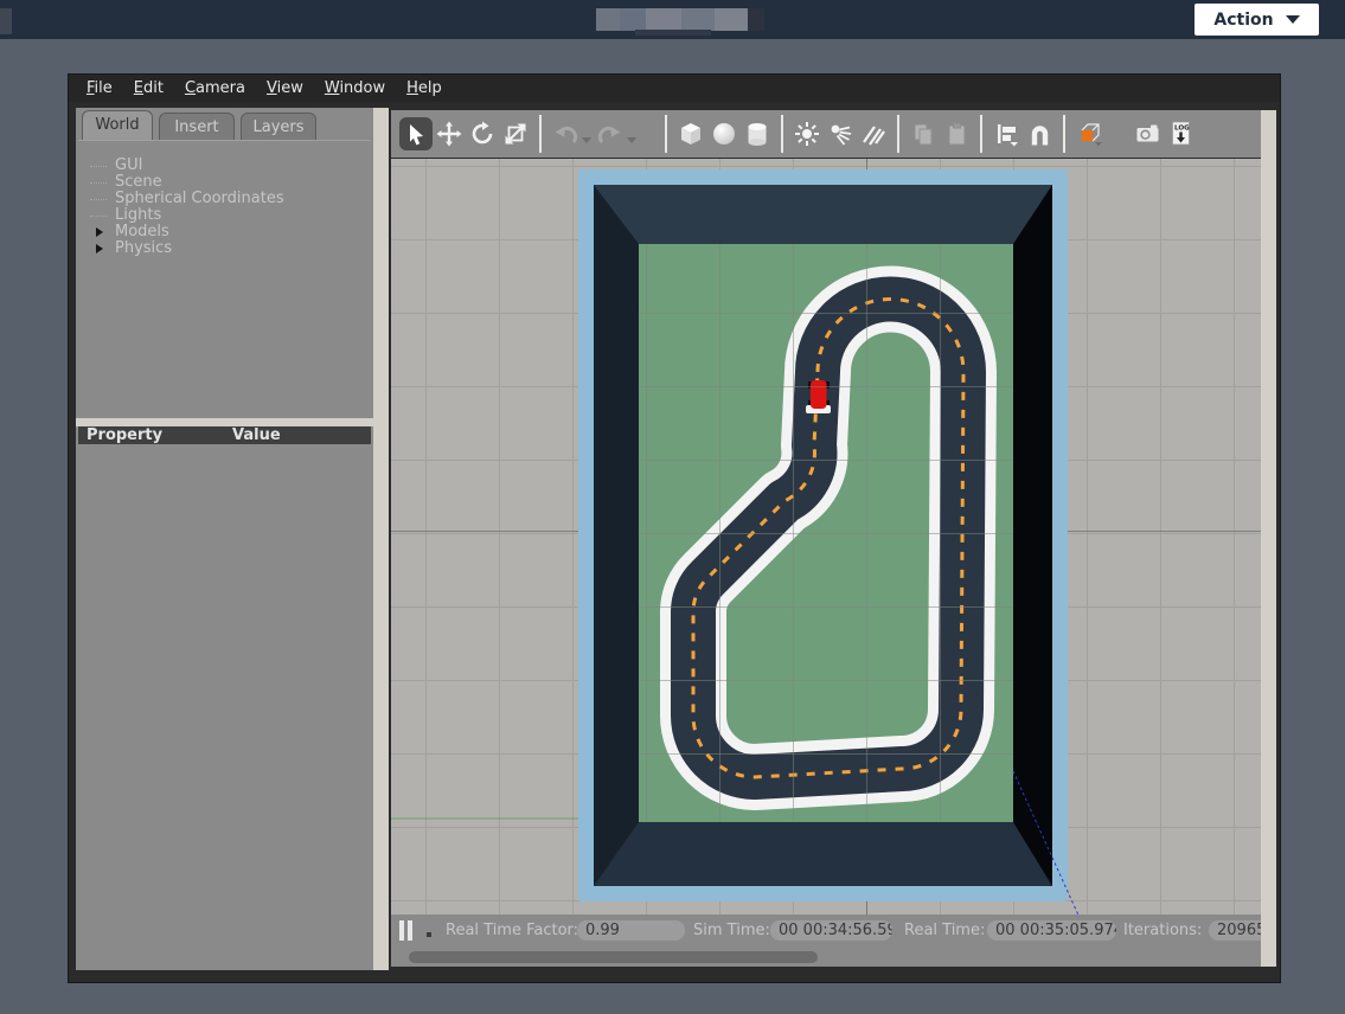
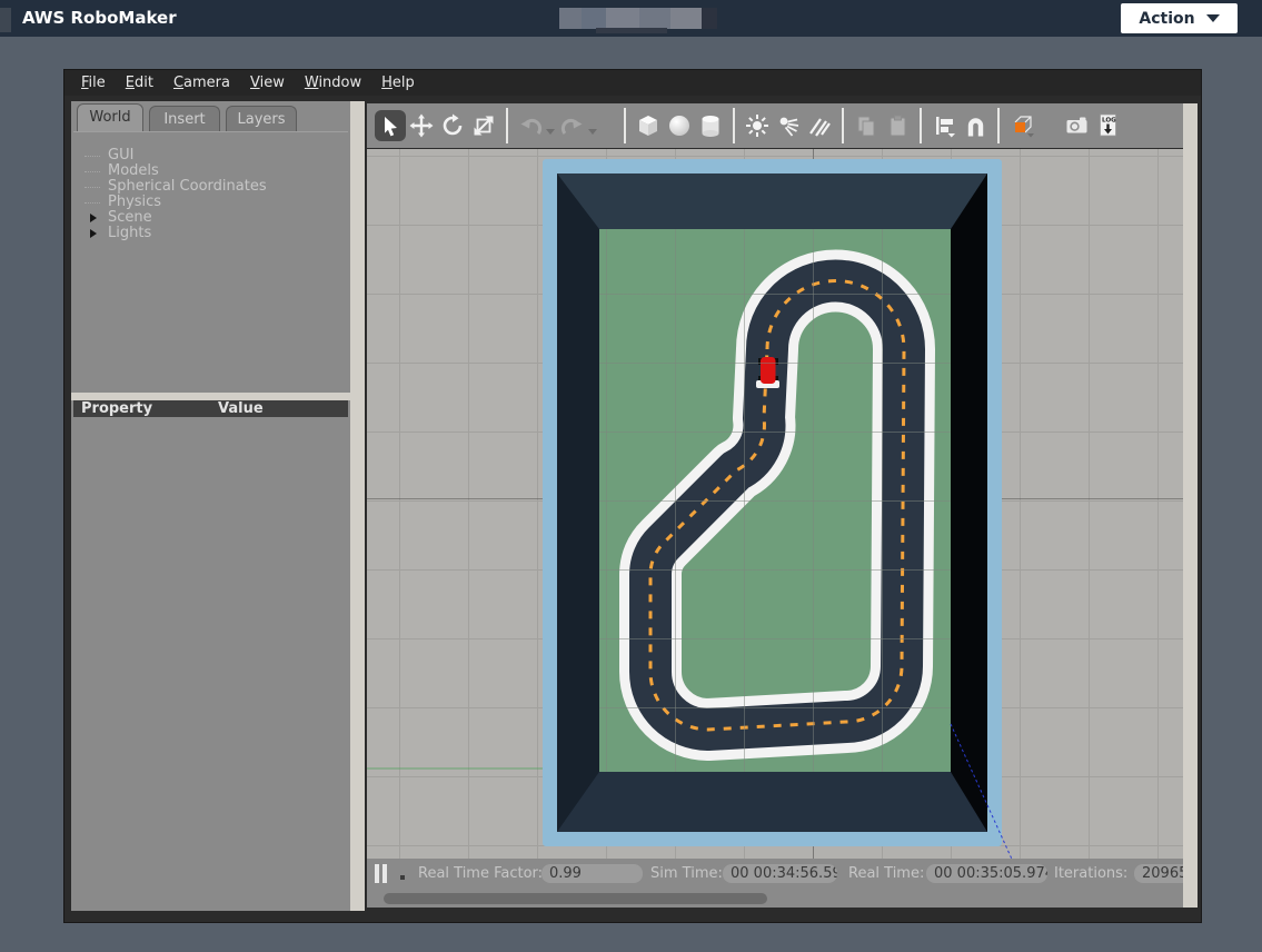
+ AWS RoboMaker
  Action
  File
  Edit
  Camera
  View
  Window
  Help
  World
  Insert
  Layers
  GUI
- Scene
+ Models
  Spherical Coordinates
- Lights
+ Physics
- Models
+ Scene
- Physics
+ Lights
  Property
  Value
  Real Time Factor:
  0.99
  Sim Time:
  00 00:34:56.59
  Real Time:
  00 00:35:05.97
  Iterations:
  2096
